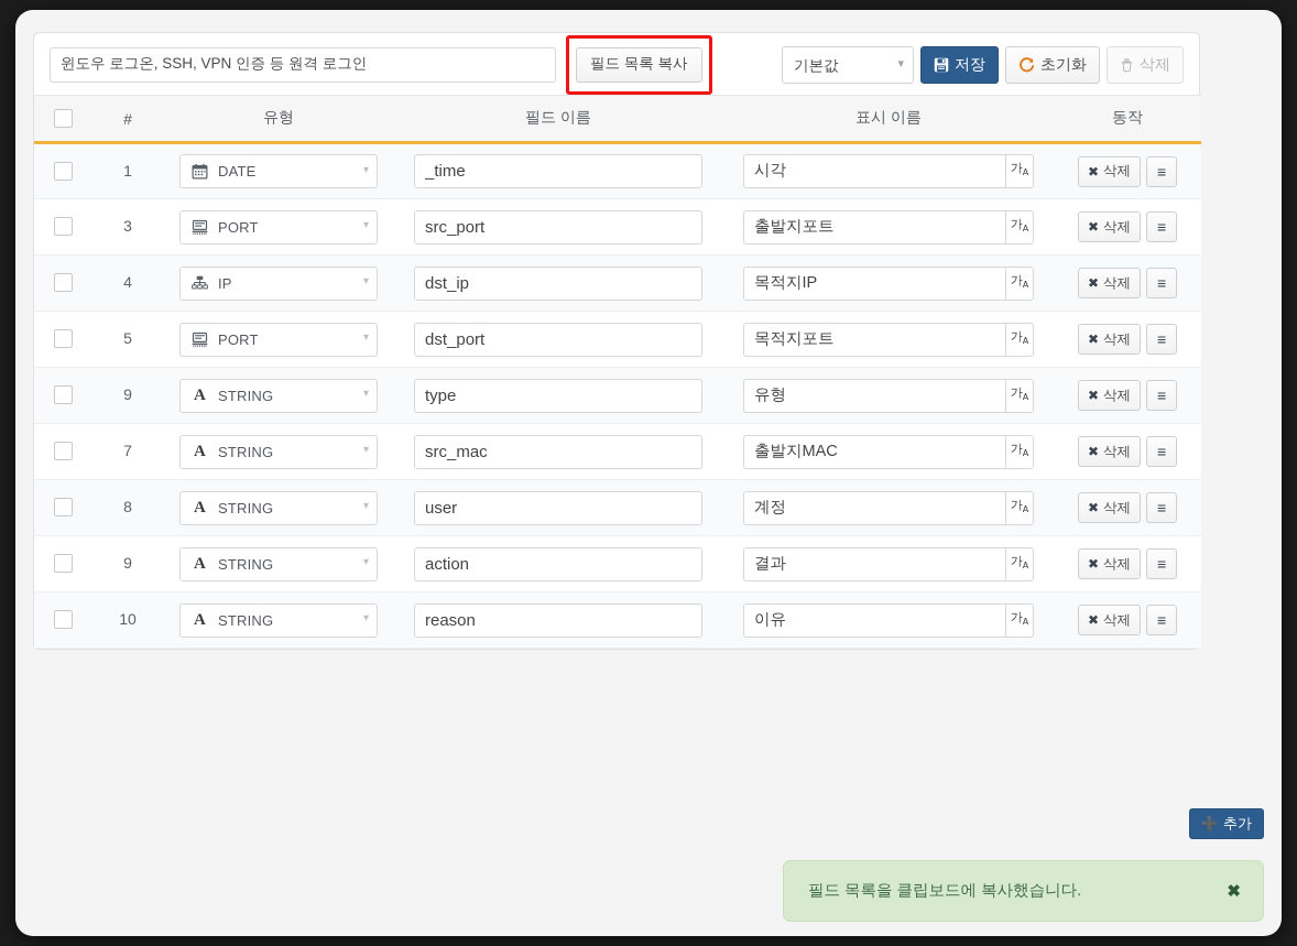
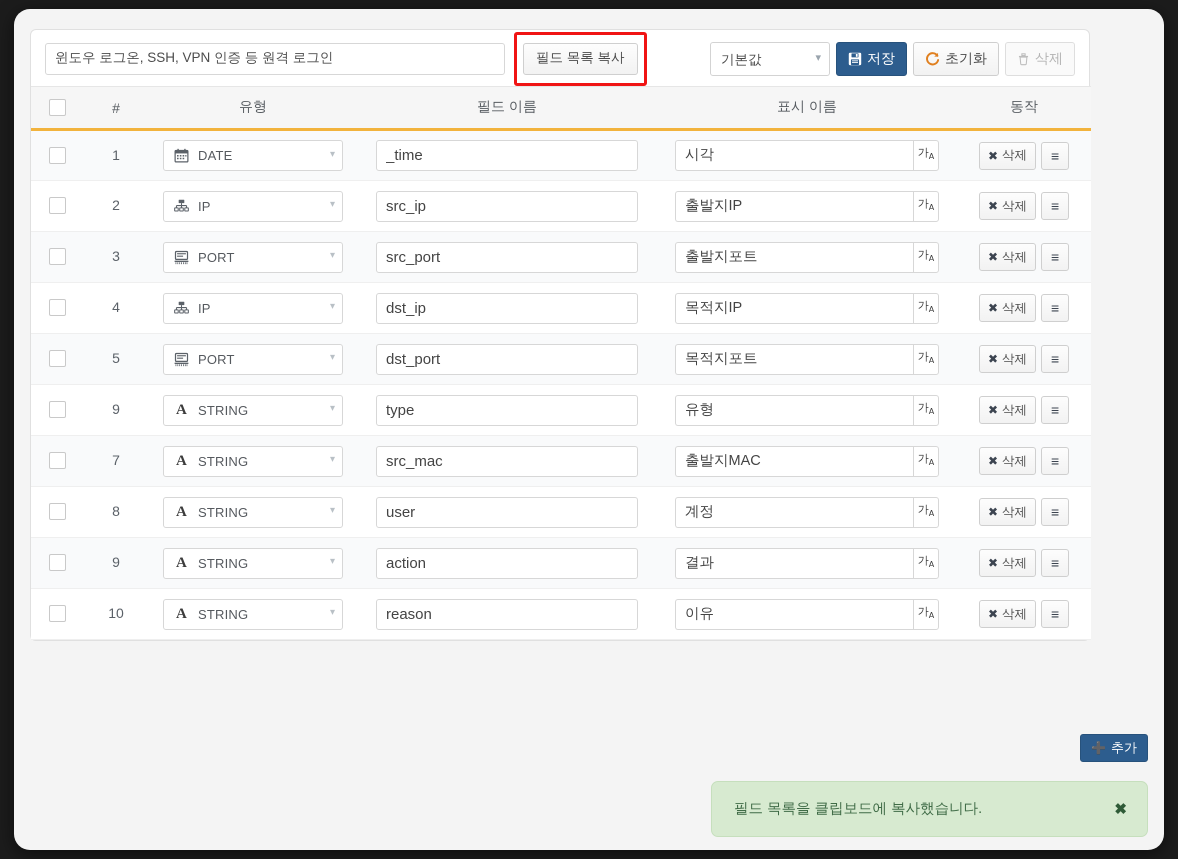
  윈도우 로그온, SSH, VPN 인증 등 원격 로그인
  필드 목록 복사
  기본값
  ▾
  저장
  초기화
  삭제
  	#	유형	필드 이름	표시 이름	동작
  	1	DATE ▾	_time	시각 가A	✖ 삭제 ≡
+ 	2	IP ▾	src_ip	출발지IP 가A	✖ 삭제 ≡
  	3	PORT ▾	src_port	출발지포트 가A	✖ 삭제 ≡
  	4	IP ▾	dst_ip	목적지IP 가A	✖ 삭제 ≡
  	5	PORT ▾	dst_port	목적지포트 가A	✖ 삭제 ≡
  	9	A STRING ▾	type	유형 가A	✖ 삭제 ≡
  	7	A STRING ▾	src_mac	출발지MAC 가A	✖ 삭제 ≡
  	8	A STRING ▾	user	계정 가A	✖ 삭제 ≡
  	9	A STRING ▾	action	결과 가A	✖ 삭제 ≡
  	10	A STRING ▾	reason	이유 가A	✖ 삭제 ≡
  ➕
  추가
  필드 목록을 클립보드에 복사했습니다.
  ✖
